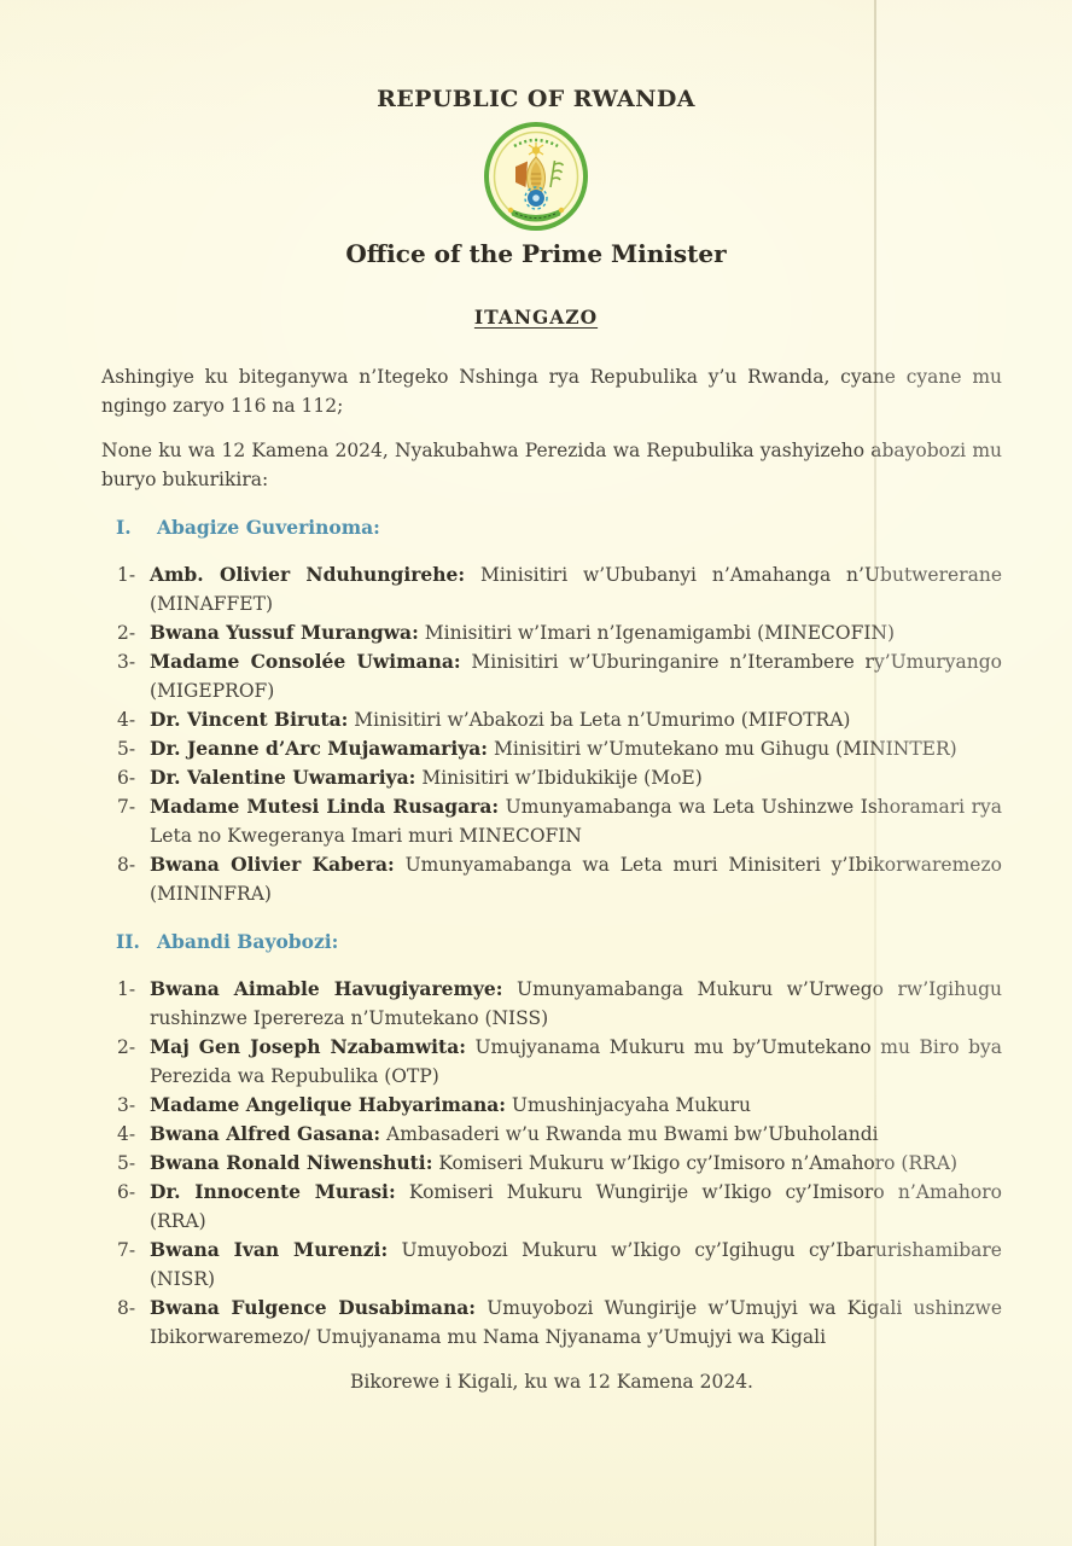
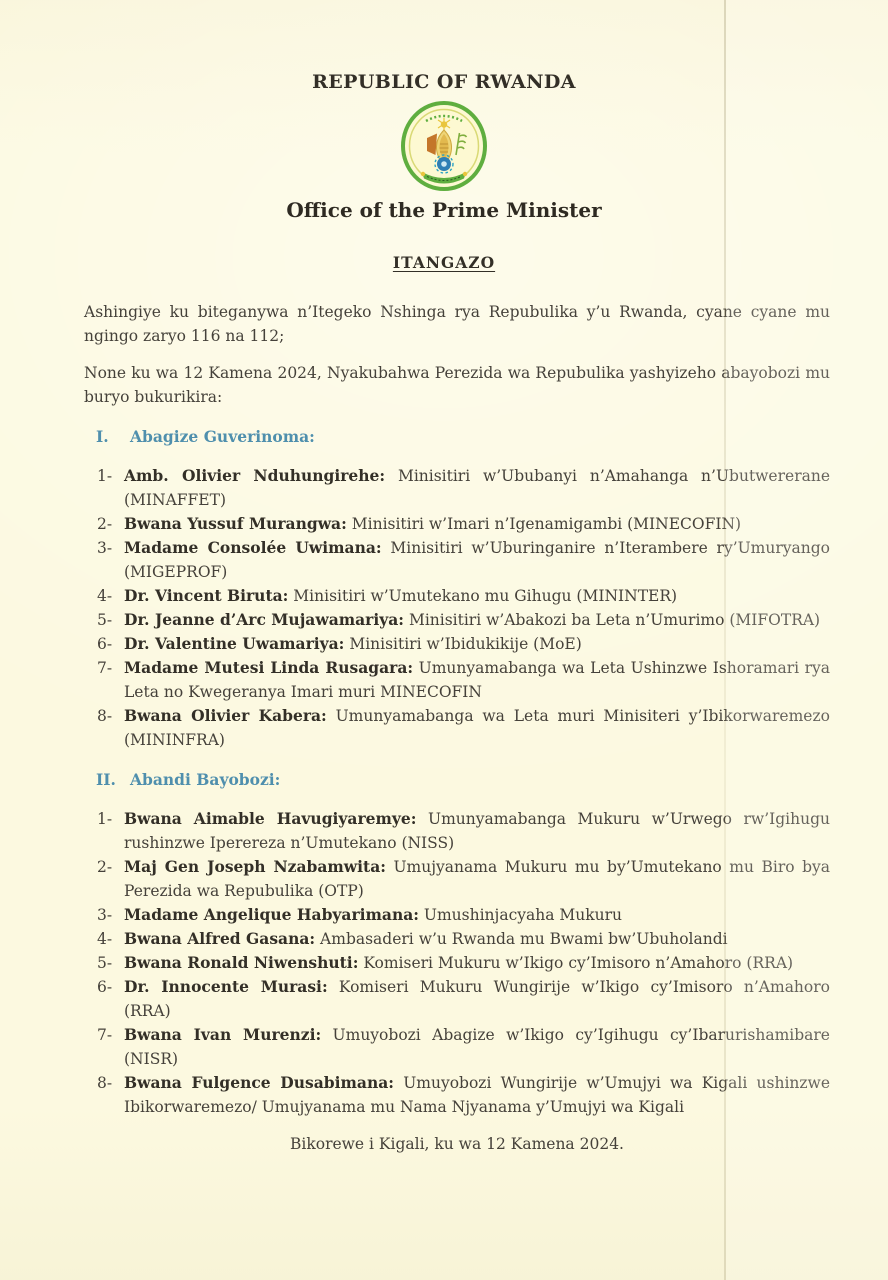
  REPUBLIC OF RWANDA
  Office of the Prime Minister
  ITANGAZO
  Ashingiye ku biteganywa n’Itegeko Nshinga rya Repubulika y’u Rwanda, cyane cyane mu ngingo zaryo 116 na 112;
  None ku wa 12 Kamena 2024, Nyakubahwa Perezida wa Repubulika yashyizehobayobozi mu buryo bukurikira:
  I.
  Abagize Guverinoma:
  1-
  Amb. Olivier Nduhungirehe: Minisitiri w’Ububanyi n’Amahanga n’Ubutwererane (MINAFFET)
  2-
  Bwana Yussuf Murangwa: Minisitiri w’Imari n’Igenamigambi (MINECOFIN)
  3-
  Madame Consolée Uwimana: Minisitiri w’Uburinganire n’Iterambere ry’Umuryango (MIGEPROF)
  4-
- Dr. Vincent Biruta: Minisitiri w’Abakozi ba Leta n’Umurimo (MIFOTRA)
+ Dr. Vincent Biruta: Minisitiri w’Umutekano mu Gihugu (MININTER)
  5-
- Dr. Jeanne d’Arc Mujawamariya: Minisitiri w’Umutekano mu Gihugu (MININTER)
+ Dr. Jeanne d’Arc Mujawamariya: Minisitiri w’Abakozi ba Leta n’Umurimo (MIFOTRA)
  6-
  Dr. Valentine Uwamariya: Minisitiri w’Ibidukikije (MoE)
  7-
  Madame Mutesi Linda Rusagara: Umunyamabanga wa Leta Ushinzwe Ishoramari rya Leta no Kwegeranya Imari muri MINECOFIN
  8-
  Bwana Olivier Kabera: Umunyamabanga wa Leta muri Minisiteri y’Ibikorwaremezo (MININFRA)
  II.
  Abandi Bayobozi:
  1-
  Bwana Aimable Havugiyaremye: Umunyamabanga Mukuru w’Urwego rw’Igihugu rushinzwe Iperereza n’Umutekano (NISS)
  2-
  Maj Gen Joseph Nzabamwita: Umujyanama Mukuru mu by’Umutekano mu Biro bya Perezida wa Repubulika (OTP)
  3-
  Madame Angelique Habyarimana: Umushinjacyaha Mukuru
  4-
  Bwana Alfred Gasana: Ambasaderi w’u Rwanda mu Bwami bw’Ubuholand
  5-
  Bwana Ronald Niwenshuti: Komiseri Mukuru w’Ikigo cy’Imisoro n’Amahoro (RRA)
  6-
  Dr. Innocente Murasi: Komiseri Mukuru Wungirije w’Ikigo cy’Imisoro n’Amahoro (RRA)
  7-
- Bwana Ivan Murenzi: Umuyobozi Mukuru w’Ikigo cy’Igihugu cy’Ibarurishamibare (NISR)
+ Bwana Ivan Murenzi: Umuyobozi Abagize w’Ikigo cy’Igihugu cy’Ibarurishamibare (NISR)
  8-
  Bwana Fulgence Dusabimana: Umuyobozi Wungirije w’Umujyi wa Kiali ushinzwe Ibikorwaremezo/ Umujyanama mu Nama Njyanama y’Umujyi wa Kigali
  Bikorewe i Kigali, ku wa 12 Kamena 2024.
